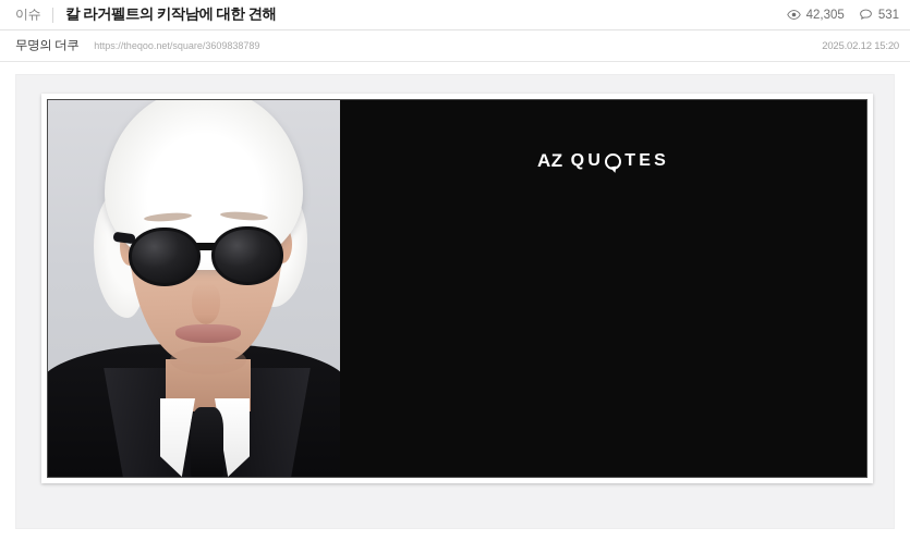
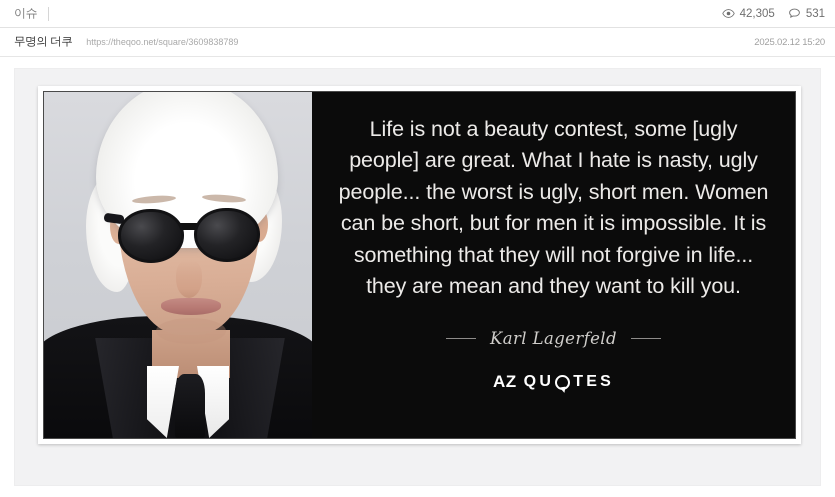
  이슈
- 칼 라거펠트의 키작남에 대한 견해
  42,305
  531
  무명의 더쿠
  https://theqoo.net/square/3609838789
  2025.02.12 15:20
+ Life is not a beauty contest, some [ugly people] are great. What I hate is nasty, ugly people... the worst is ugly, short men. Women can be short, but for men it is impossible. It is something that they will not forgive in life... they are mean and they want to kill you.
+ Karl Lagerfeld
  AZ
  QU
  TES
